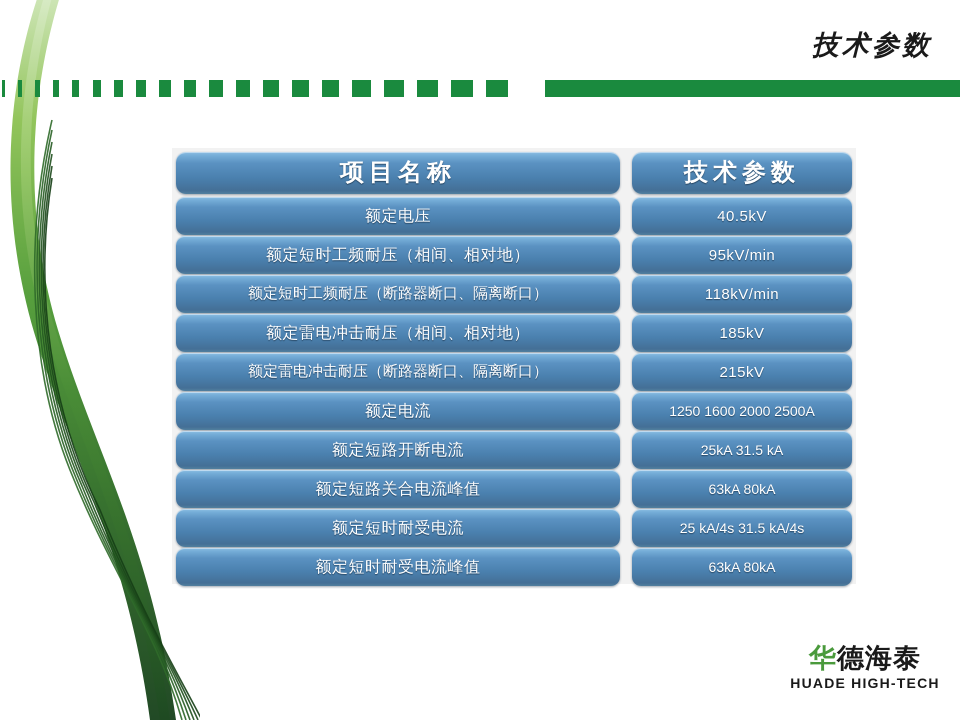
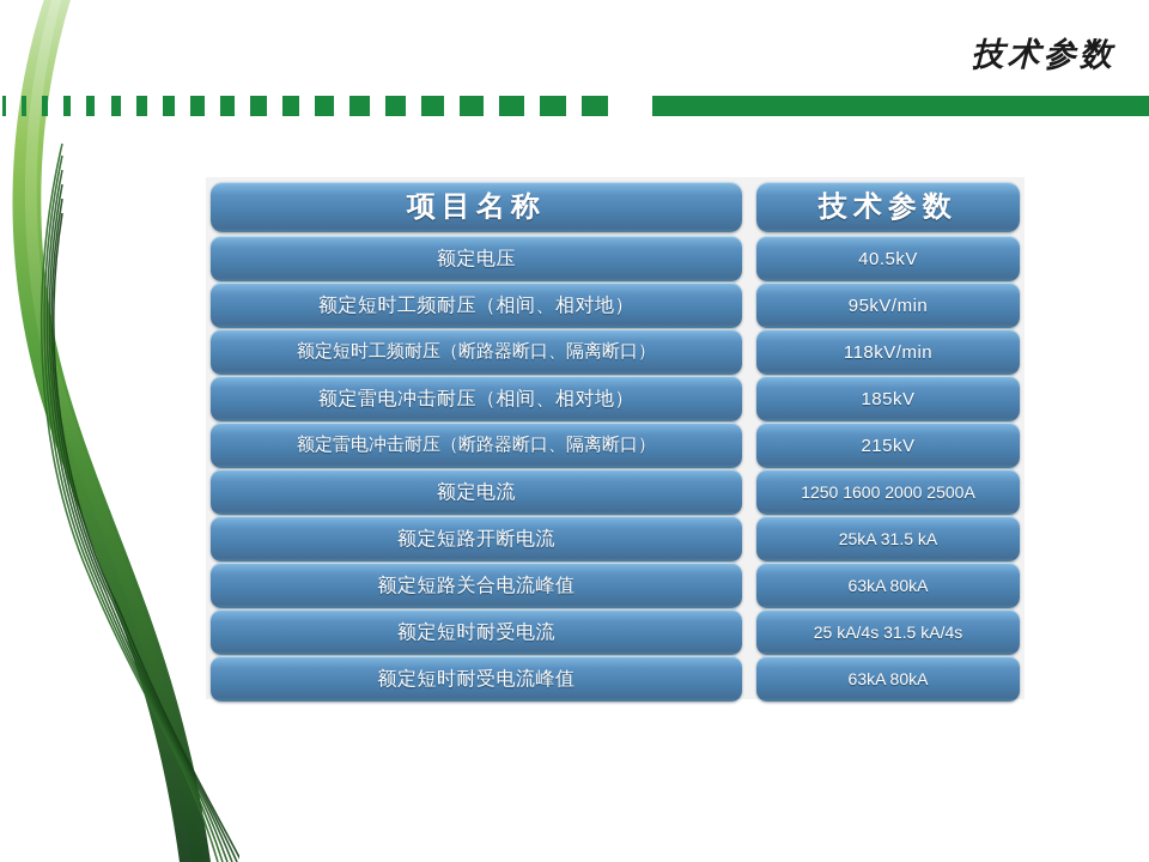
  技术参数
  项目名称
  技术参数
  额定电压
  40.5kV
  额定短时工频耐压（相间、相对地）
  95kV/min
  额定短时工频耐压（断路器断口、隔离断口）
  118kV/min
  额定雷电冲击耐压（相间、相对地）
  185kV
  额定雷电冲击耐压（断路器断口、隔离断口）
  215kV
  额定电流
  1250 1600 2000 2500A
  额定短路开断电流
  25kA 31.5 kA
  额定短路关合电流峰值
  63kA 80kA
  额定短时耐受电流
  25 kA/4s 31.5 kA/4s
  额定短时耐受电流峰值
  63kA 80kA
- 华德海泰
- HUADE HIGH-TECH
